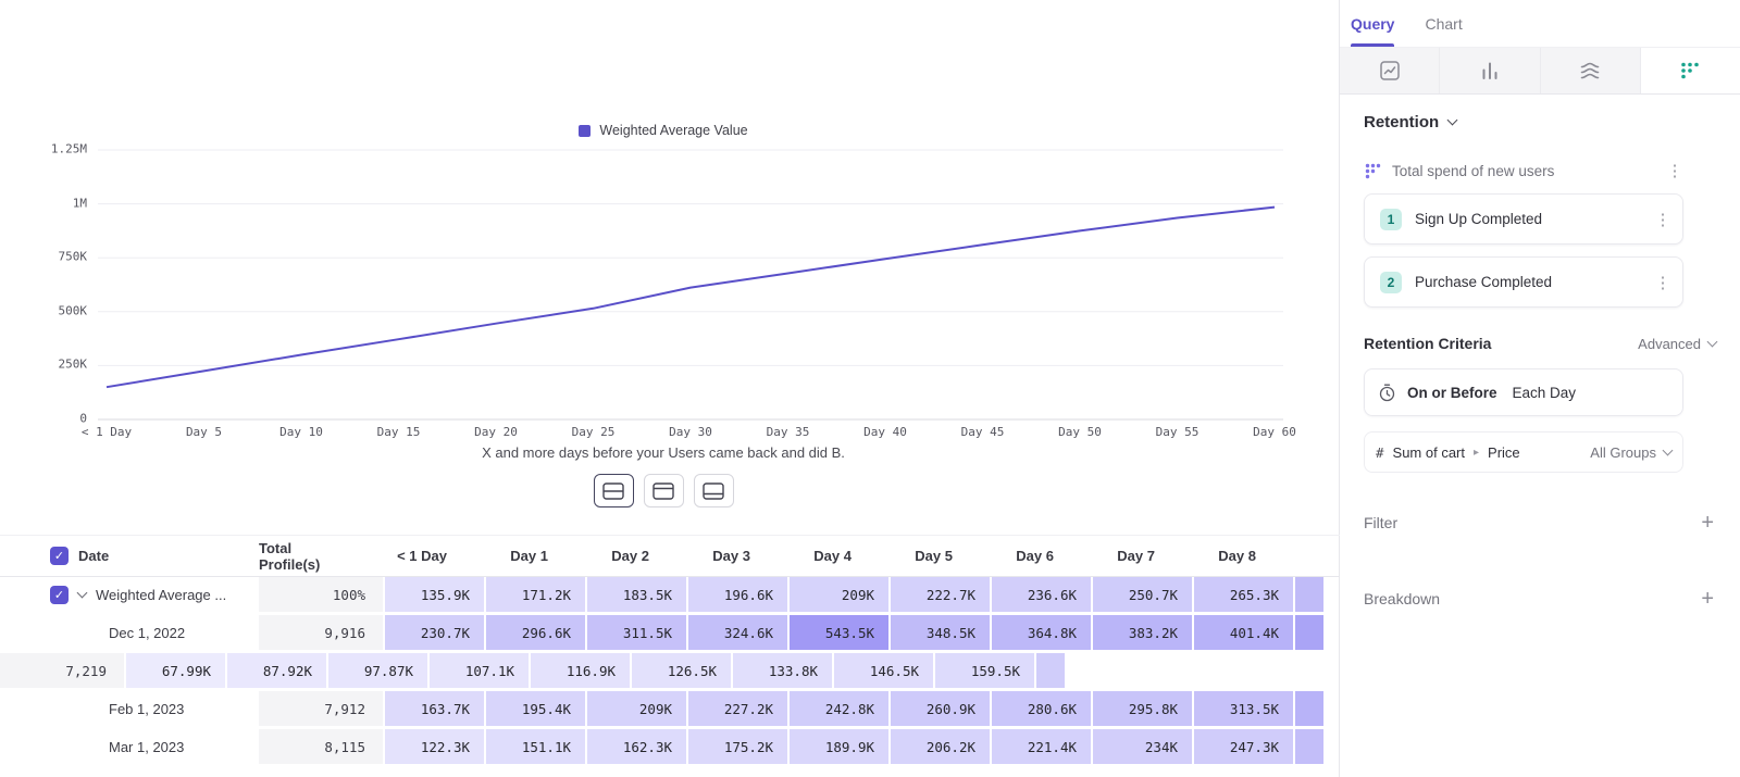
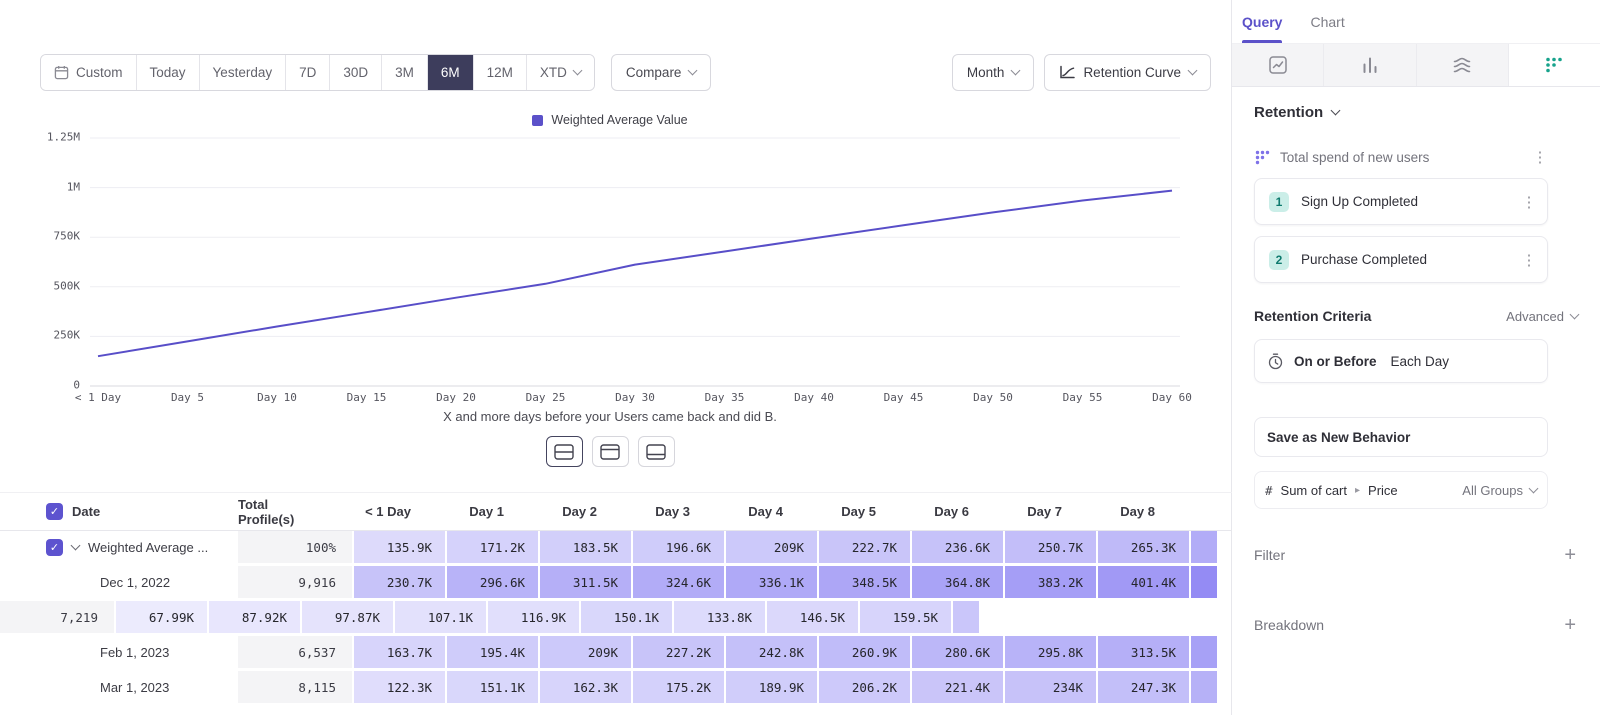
+ Custom
+ Today
+ Yesterday
+ 7D
+ 30D
+ 3M
+ 6M
+ 12M
+ XTD
+ Compare
+ Month
+ Retention Curve
  Weighted Average Value
  0
  250K
  500K
  750K
  1M
  1.25M
  < 1 Day
  Day 5
  Day 10
  Day 15
  Day 20
  Day 25
  Day 30
  Day 35
  Day 40
  Day 45
  Day 50
  Day 55
  Day 60
  X and more days before your Users came back and did B.
  ✓
  Date
  Total Profile(s)
  < 1 Day
  Day 1
  Day 2
  Day 3
  Day 4
  Day 5
  Day 6
  Day 7
  Day 8
  ✓
  Weighted Average ...
  100%
  135.9K
  171.2K
  183.5K
  196.6K
  209K
  222.7K
  236.6K
  250.7K
  265.3K
  Dec 1, 2022
  9,916
  230.7K
  296.6K
  311.5K
  324.6K
- 543.5K
+ 336.1K
  348.5K
  364.8K
  383.2K
  401.4K
  7,219
  67.99K
  87.92K
  97.87K
  107.1K
  116.9K
- 126.5K
+ 150.1K
  133.8K
  146.5K
  159.5K
  Feb 1, 2023
- 7,912
+ 6,537
  163.7K
  195.4K
  209K
  227.2K
  242.8K
  260.9K
  280.6K
  295.8K
  313.5K
  Mar 1, 2023
  8,115
  122.3K
  151.1K
  162.3K
  175.2K
  189.9K
  206.2K
  221.4K
  234K
  247.3K
  Query
  Chart
  Retention
  Total spend of new users
  ⋮
  1
  Sign Up Completed
  ⋮
  2
  Purchase Completed
  ⋮
  Retention Criteria
  Advanced
  On or Before
  Each Day
+ Save as New Behavior
  #
  Sum of cart
  ▸
  Price
  All Groups
  Filter
  +
  Breakdown
  +
